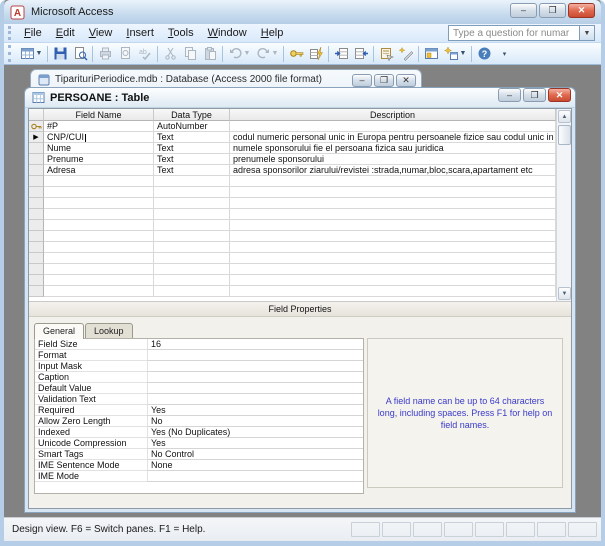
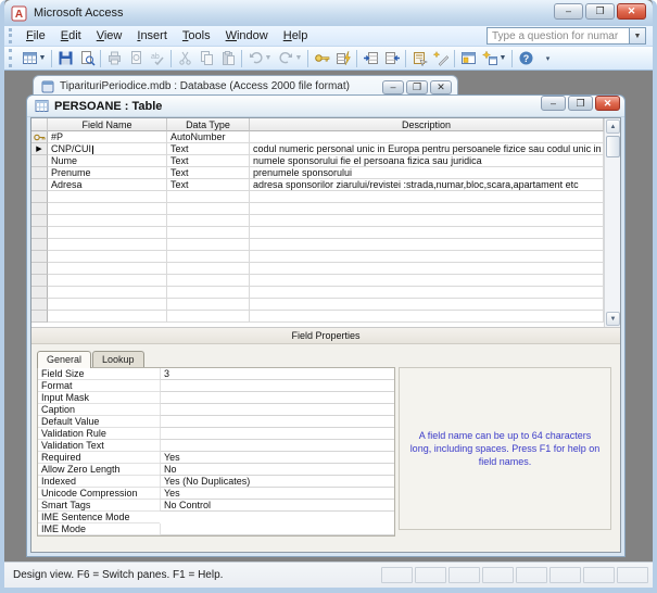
  A
  Microsoft Access
  –
  ❐
  ✕
  File
  Edit
  View
  Insert
  Tools
  Window
  Help
  Type a question for numar
  ?
  TiparituriPeriodice.mdb : Database (Access 2000 file format)
  –
  ❐
  ✕
  PERSOANE : Table
  –
  ❐
  ✕
  Field Name
  Data Type
  Description
  #P
  AutoNumber
  CNP/CUI
  Text
  codul numeric personal unic in Europa pentru persoanele fizice sau codul unic in
  Nume
  Text
  numele sponsorului fie el persoana fizica sau juridica
  Prenume
  Text
  prenumele sponsorului
  Adresa
  Text
  adresa sponsorilor ziarului/revistei :strada,numar,bloc,scara,apartament etc
  Field Properties
  General
  Lookup
  Field Size
- 16
+ 3
  Format
  Input Mask
  Caption
  Default Value
+ Validation Rule
  Validation Text
  Required
  Yes
  Allow Zero Length
  No
  Indexed
  Yes (No Duplicates)
  Unicode Compression
  Yes
  Smart Tags
  No Control
  IME Sentence Mode
- None
  IME Mode
  A field name can be up to 64 characters long, including spaces. Press F1 for help on field names.
  Design view. F6 = Switch panes. F1 = Help.
